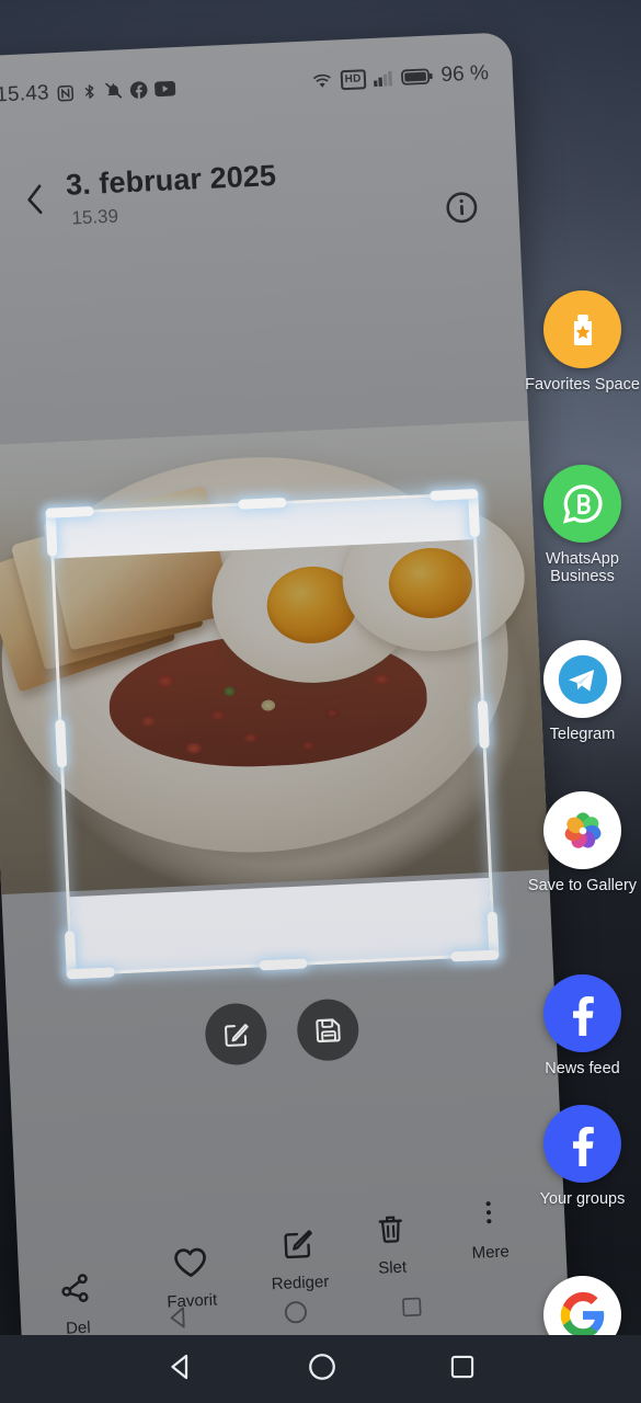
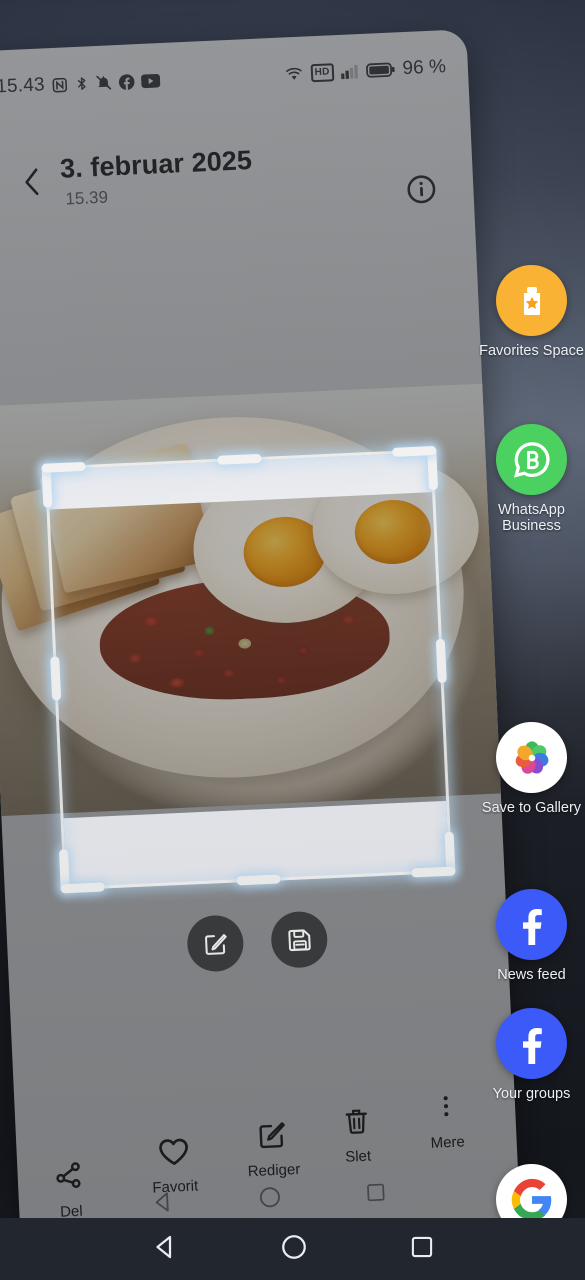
  Favorites Space
  WhatsApp Business
- Telegram
  Save to Gallery
  News feed
  Your groups
